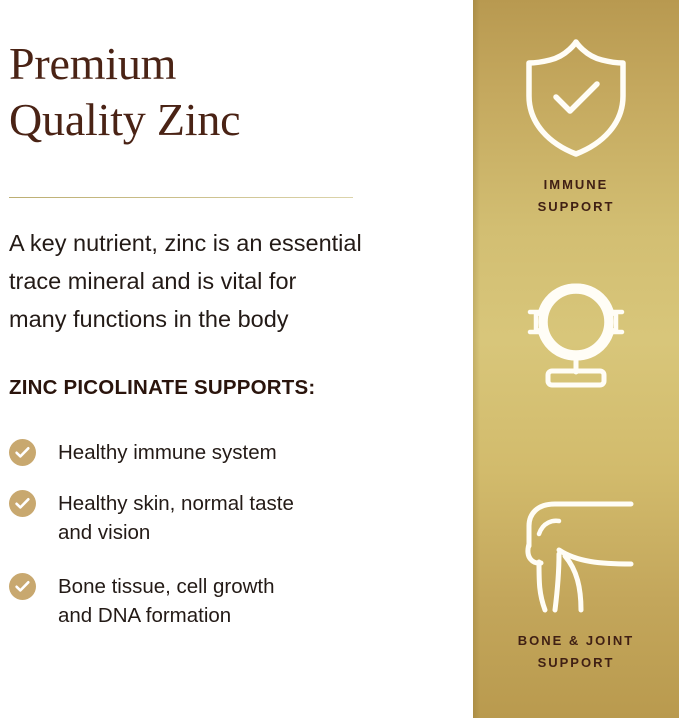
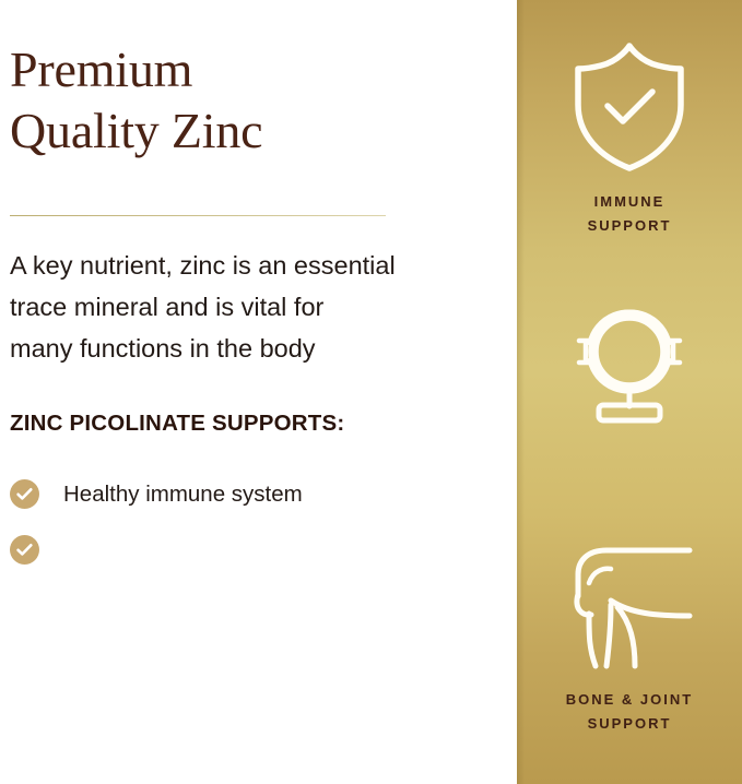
  Premium
  Quality Zinc
  A key nutrient, zinc is an essential
  trace mineral and is vital for
  many functions in the body
  ZINC PICOLINATE SUPPORTS:
  Healthy immune system
- Healthy skin, normal taste
- and vision
- Bone tissue, cell growth
- and DNA formation
  IMMUNE
  SUPPORT
  BONE & JOINT
  SUPPORT
